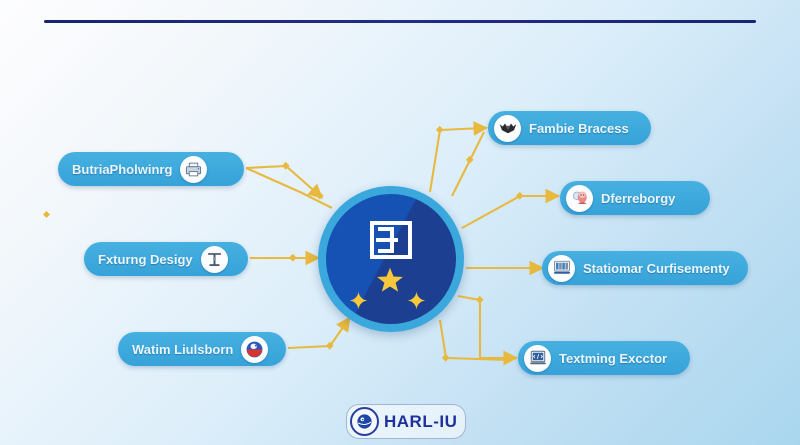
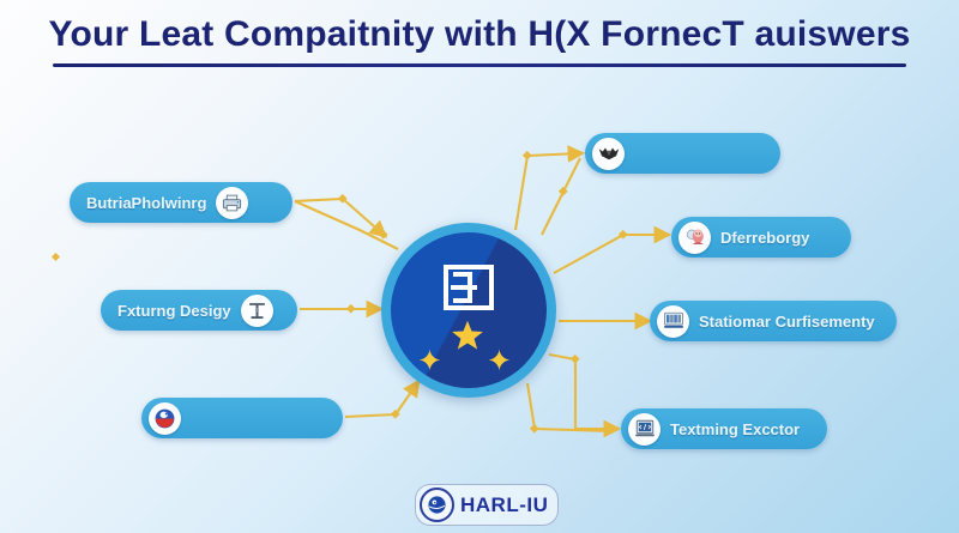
+ Your Leat Compaitnity with H(X FornecT auiswers
  ButriaPholwinrg
  Fxturng Desigy
- Watim Liulsborn
- Fambie Bracess
  Dferreborgy
  Statiomar Curfisementy
  Textming Excctor
  HARL-IU
